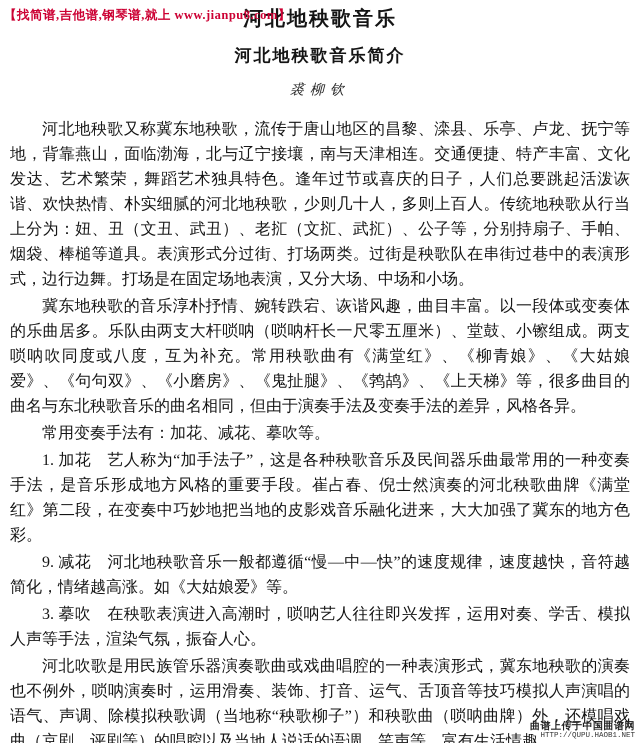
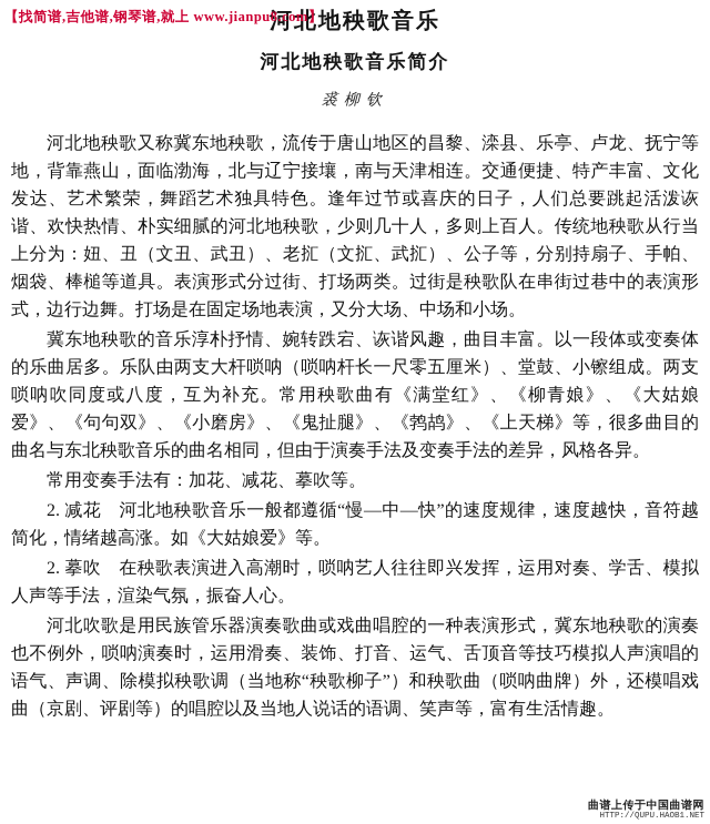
  【找简谱,吉他谱,钢琴谱,就上 www.jianpu8.com】
  河北地秧歌音乐
  河北地秧歌音乐简介
  裘柳钦
  河北地秧歌又称冀东地秧歌，流传于唐山地区的昌黎、滦县、乐亭、卢龙、抚宁等地，背靠燕山，面临渤海，北与辽宁接壤，南与天津相连。交通便捷、特产丰富、文化发达、艺术繁荣，舞蹈艺术独具特色。逢年过节或喜庆的日子，人们总要跳起活泼诙谐、欢快热情、朴实细腻的河北地秧歌，少则几十人，多则上百人。传统地秧歌从行当上分为：妞、丑（文丑、武丑）、老㧟（文㧟、武㧟）、公子等，分别持扇子、手帕、烟袋、棒槌等道具。表演形式分过街、打场两类。过街是秧歌队在串街过巷中的表演形式，边行边舞。打场是在固定场地表演，又分大场、中场和小场。
  冀东地秧歌的音乐淳朴抒情、婉转跌宕、诙谐风趣，曲目丰富。以一段体或变奏体的乐曲居多。乐队由两支大杆唢呐（唢呐杆长一尺零五厘米）、堂鼓、小镲组成。两支唢呐吹同度或八度，互为补充。常用秧歌曲有《满堂红》、《柳青娘》、《大姑娘爱》、《句句双》、《小磨房》、《鬼扯腿》、《鹁鸪》、《上天梯》等，很多曲目的曲名与东北秧歌音乐的曲名相同，但由于演奏手法及变奏手法的差异，风格各异。
  常用变奏手法有：加花、减花、摹吹等。
- 1. 加花 艺人称为“加手法子”，这是各种秧歌音乐及民间器乐曲最常用的一种变奏手法，是音乐形成地方风格的重要手段。崔占春、倪士然演奏的河北秧歌曲牌《满堂红》第二段，在变奏中巧妙地把当地的皮影戏音乐融化进来，大大加强了冀东的地方色彩。
- 9. 减花 河北地秧歌音乐一般都遵循“慢—中—快”的速度规律，速度越快，音符越简化，情绪越高涨。如《大姑娘爱》等。
+ 2. 减花 河北地秧歌音乐一般都遵循“慢—中—快”的速度规律，速度越快，音符越简化，情绪越高涨。如《大姑娘爱》等。
- 3. 摹吹 在秧歌表演进入高潮时，唢呐艺人往往即兴发挥，运用对奏、学舌、模拟人声等手法，渲染气氛，振奋人心。
+ 2. 摹吹 在秧歌表演进入高潮时，唢呐艺人往往即兴发挥，运用对奏、学舌、模拟人声等手法，渲染气氛，振奋人心。
  河北吹歌是用民族管乐器演奏歌曲或戏曲唱腔的一种表演形式，冀东地秧歌的演奏也不例外，唢呐演奏时，运用滑奏、装饰、打音、运气、舌顶音等技巧模拟人声演唱的语气、声调、除模拟秧歌调（当地称“秧歌柳子”）和秧歌曲（唢呐曲牌）外，还模唱戏曲（京剧、评剧等）的唱腔以及当地人说话的语调、笑声等，富有生活情趣。
  曲谱上传于中国曲谱网
  HTTP://QUPU.HAOB1.NET
